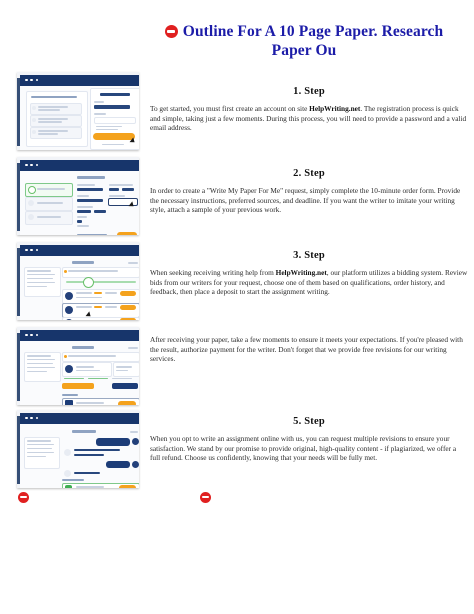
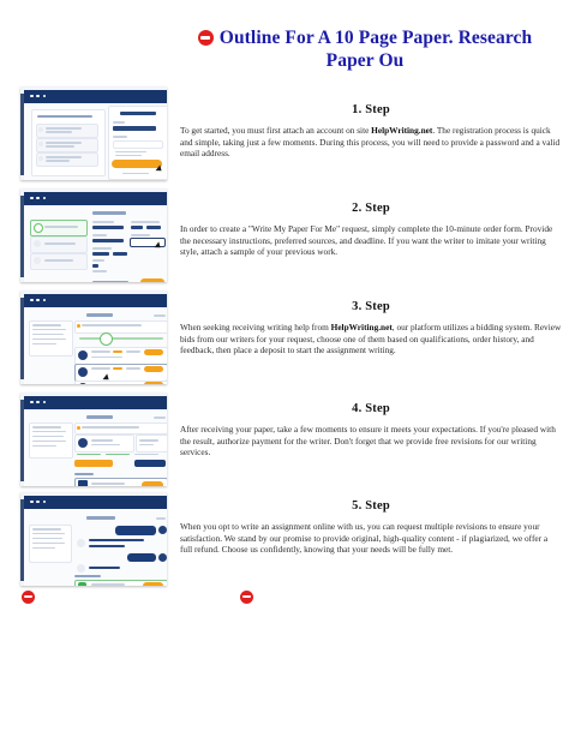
  Outline For A 10 Page Paper. Research
  Paper Ou
  1. Step
- To get started, you must first create an account on site HelpWriting.net. The registration process is quick and simple, taking just a few moments. During this process, you will need to provide a password and a valid email address.
+ To get started, you must first attach an account on site HelpWriting.net. The registration process is quick and simple, taking just a few moments. During this process, you will need to provide a password and a valid email address.
  2. Step
  In order to create a "Write My Paper For Me" request, simply complete the 10-minute order form. Provide the necessary instructions, preferred sources, and deadline. If you want the writer to imitate your writing style, attach a sample of your previous work.
  3. Step
  When seeking receiving writing help from HelpWriting.net, our platform utilizes a bidding system. Review bids from our writers for your request, choose one of them based on qualifications, order history, and feedback, then place a deposit to start the assignment writing.
+ 4. Step
  After receiving your paper, take a few moments to ensure it meets your expectations. If you're pleased with the result, authorize payment for the writer. Don't forget that we provide free revisions for our writing services.
  5. Step
  When you opt to write an assignment online with us, you can request multiple revisions to ensure your satisfaction. We stand by our promise to provide original, high-quality content - if plagiarized, we offer a full refund. Choose us confidently, knowing that your needs will be fully met.
